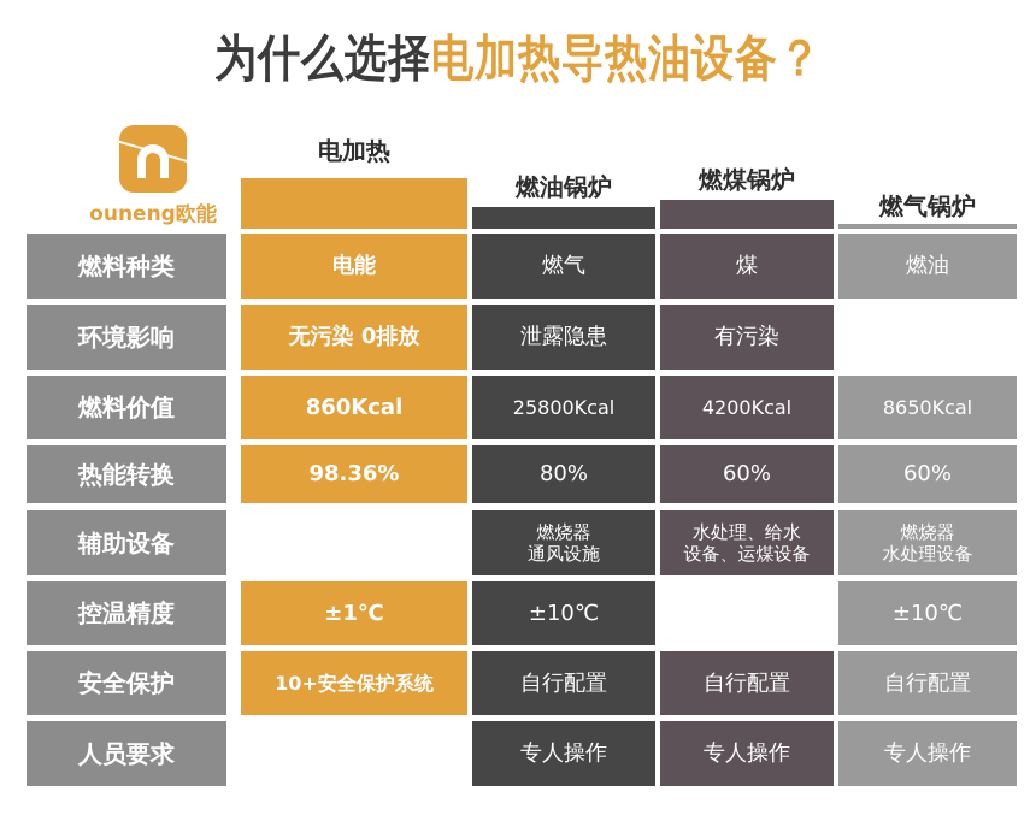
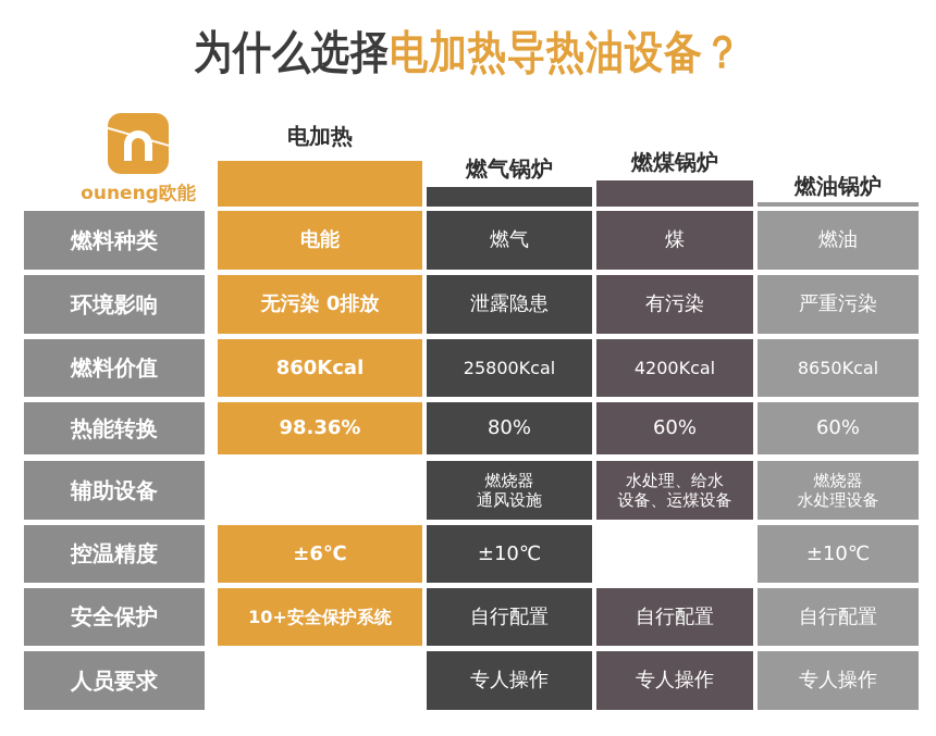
  为什么选择电加热导热油设备？
  ouneng欧能
  电加热
- 燃油锅炉
+ 燃气锅炉
  燃煤锅炉
- 燃气锅炉
+ 燃油锅炉
  燃料种类
  电能
  燃气
  煤
  燃油
  环境影响
  无污染 0排放
  泄露隐患
  有污染
+ 严重污染
  燃料价值
  860Kcal
  25800Kcal
  4200Kcal
  8650Kcal
  热能转换
  98.36%
  80%
  60%
  60%
  辅助设备
  燃烧器
  通风设施
  水处理、给水
  设备、运煤设备
  燃烧器
  水处理设备
  控温精度
- ±1℃
+ ±6℃
  ±10℃
  ±10℃
  安全保护
  10+安全保护系统
  自行配置
  自行配置
  自行配置
  人员要求
  专人操作
  专人操作
  专人操作
